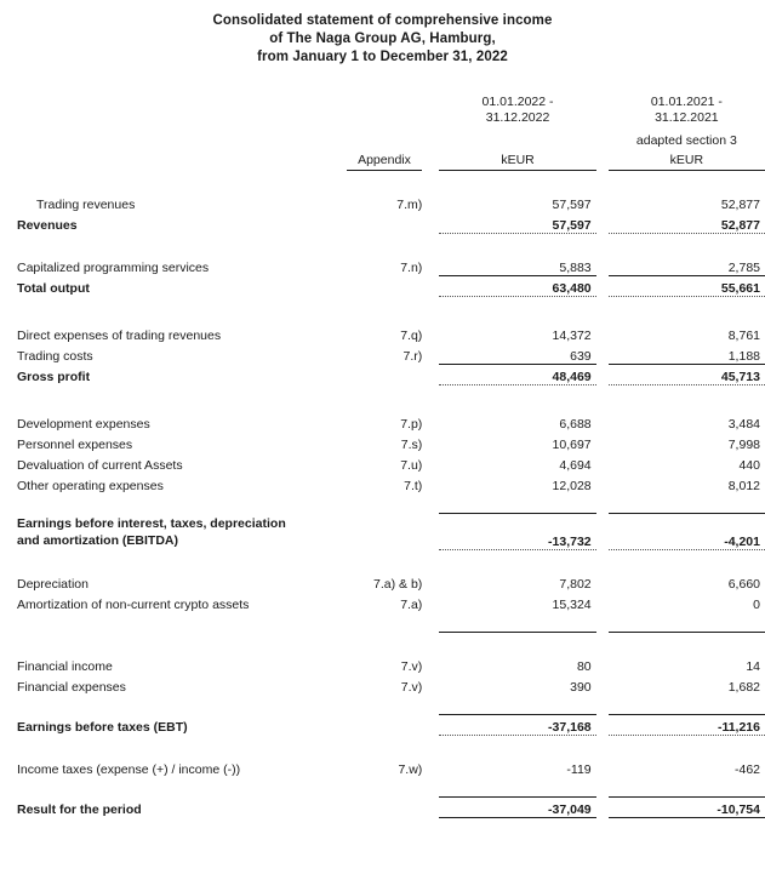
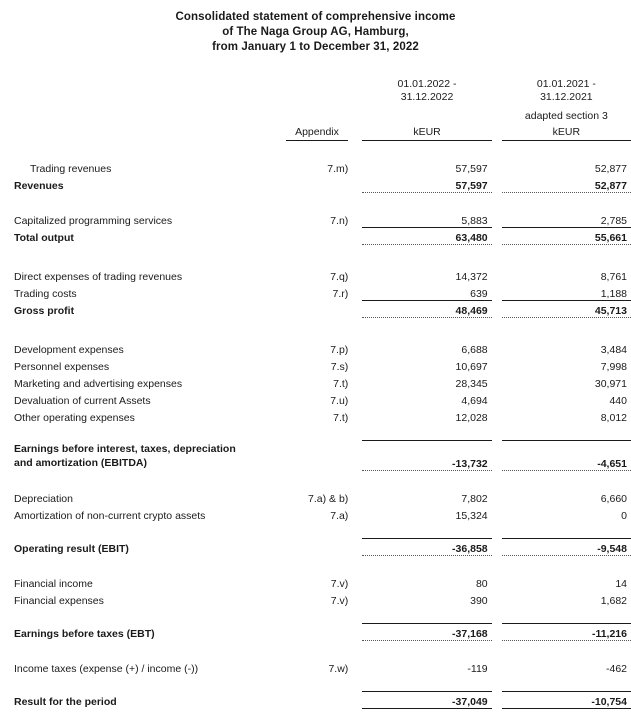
  Consolidated statement of comprehensive income
  of The Naga Group AG, Hamburg,
  from January 1 to December 31, 2022
  			01.01.2022 - 31.12.2022		01.01.2021 - 31.12.2021
  					adapted section 3
  	Appendix		kEUR		kEUR
  Trading revenues	7.m)		57,597		52,877
  Revenues			57,597		52,877
  Capitalized programming services	7.n)		5,883		2,785
  Total output			63,480		55,661
  Direct expenses of trading revenues	7.q)		14,372		8,761
  Trading costs	7.r)		639		1,188
  Gross profit			48,469		45,713
  Development expenses	7.p)		6,688		3,484
  Personnel expenses	7.s)		10,697		7,998
+ Marketing and advertising expenses	7.t)		28,345		30,971
  Devaluation of current Assets	7.u)		4,694		440
  Other operating expenses	7.t)		12,028		8,012
- Earnings before interest, taxes, depreciation and amortization (EBITDA)			-13,732		-4,201
+ Earnings before interest, taxes, depreciation and amortization (EBITDA)			-13,732		-4,651
  Depreciation	7.a) & b)		7,802		6,660
  Amortization of non-current crypto assets	7.a)		15,324		0
+ Operating result (EBIT)			-36,858		-9,548
  Financial income	7.v)		80		14
  Financial expenses	7.v)		390		1,682
  Earnings before taxes (EBT)			-37,168		-11,216
  Income taxes (expense (+) / income (-))	7.w)		-119		-462
  Result for the period			-37,049		-10,754
